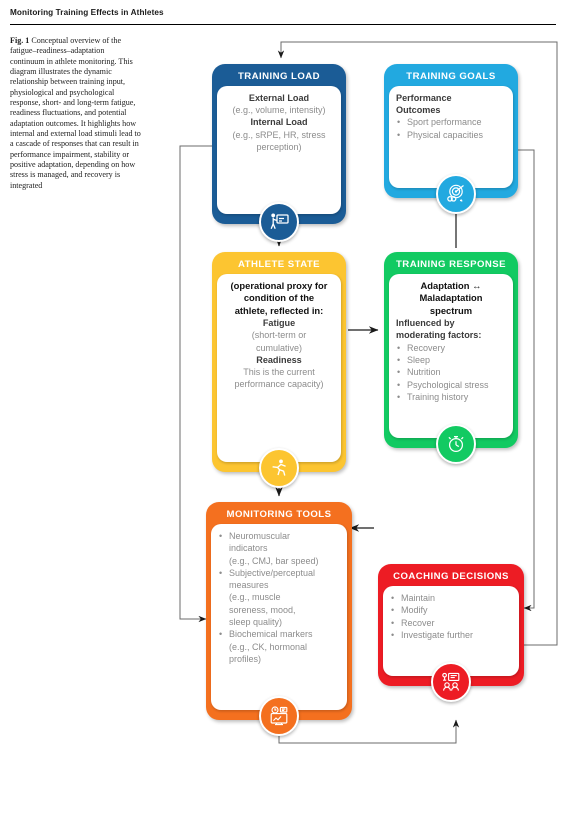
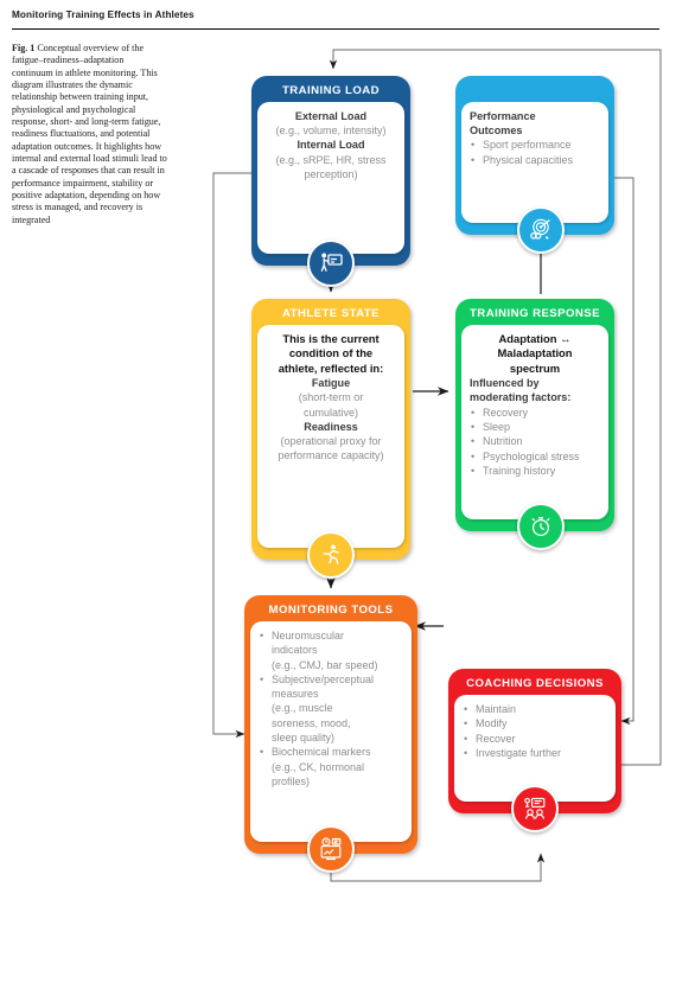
  Monitoring Training Effects in Athletes
  Fig. 1 Conceptual overview of the fatigue–readiness–adaptation continuum in athlete monitoring. This diagram illustrates the dynamic relationship between training input, physiological and psychological response, short- and long-term fatigue, readiness fluctuations, and potential adaptation outcomes. It highlights how internal and external load stimuli lead to a cascade of responses that can result in performance impairment, stability or positive adaptation, depending on how stress is managed, and recovery is integrated
  TRAINING LOAD
  External Load
  (e.g., volume, intensity)
  Internal Load
  (e.g., sRPE, HR, stress
  perception)
- TRAINING GOALS
  Performance
  Outcomes
  Sport performance
  Physical capacities
  ATHLETE STATE
- (operational proxy for
+ This is the current
  condition of the
  athlete, reflected in:
  Fatigue
  (short-term or
  cumulative)
  Readiness
- This is the current
+ (operational proxy for
  performance capacity)
  TRAINING RESPONSE
  Adaptation ↔
  Maladaptation
  spectrum
  Influenced by
  moderating factors:
  Recovery
  Sleep
  Nutrition
  Psychological stress
  Training history
  MONITORING TOOLS
  Neuromuscular
  indicators
  (e.g., CMJ, bar speed)
  Subjective/perceptual
  measures
  (e.g., muscle
  soreness, mood,
  sleep quality)
  Biochemical markers
  (e.g., CK, hormonal
  profiles)
  COACHING DECISIONS
  Maintain
  Modify
  Recover
  Investigate further
